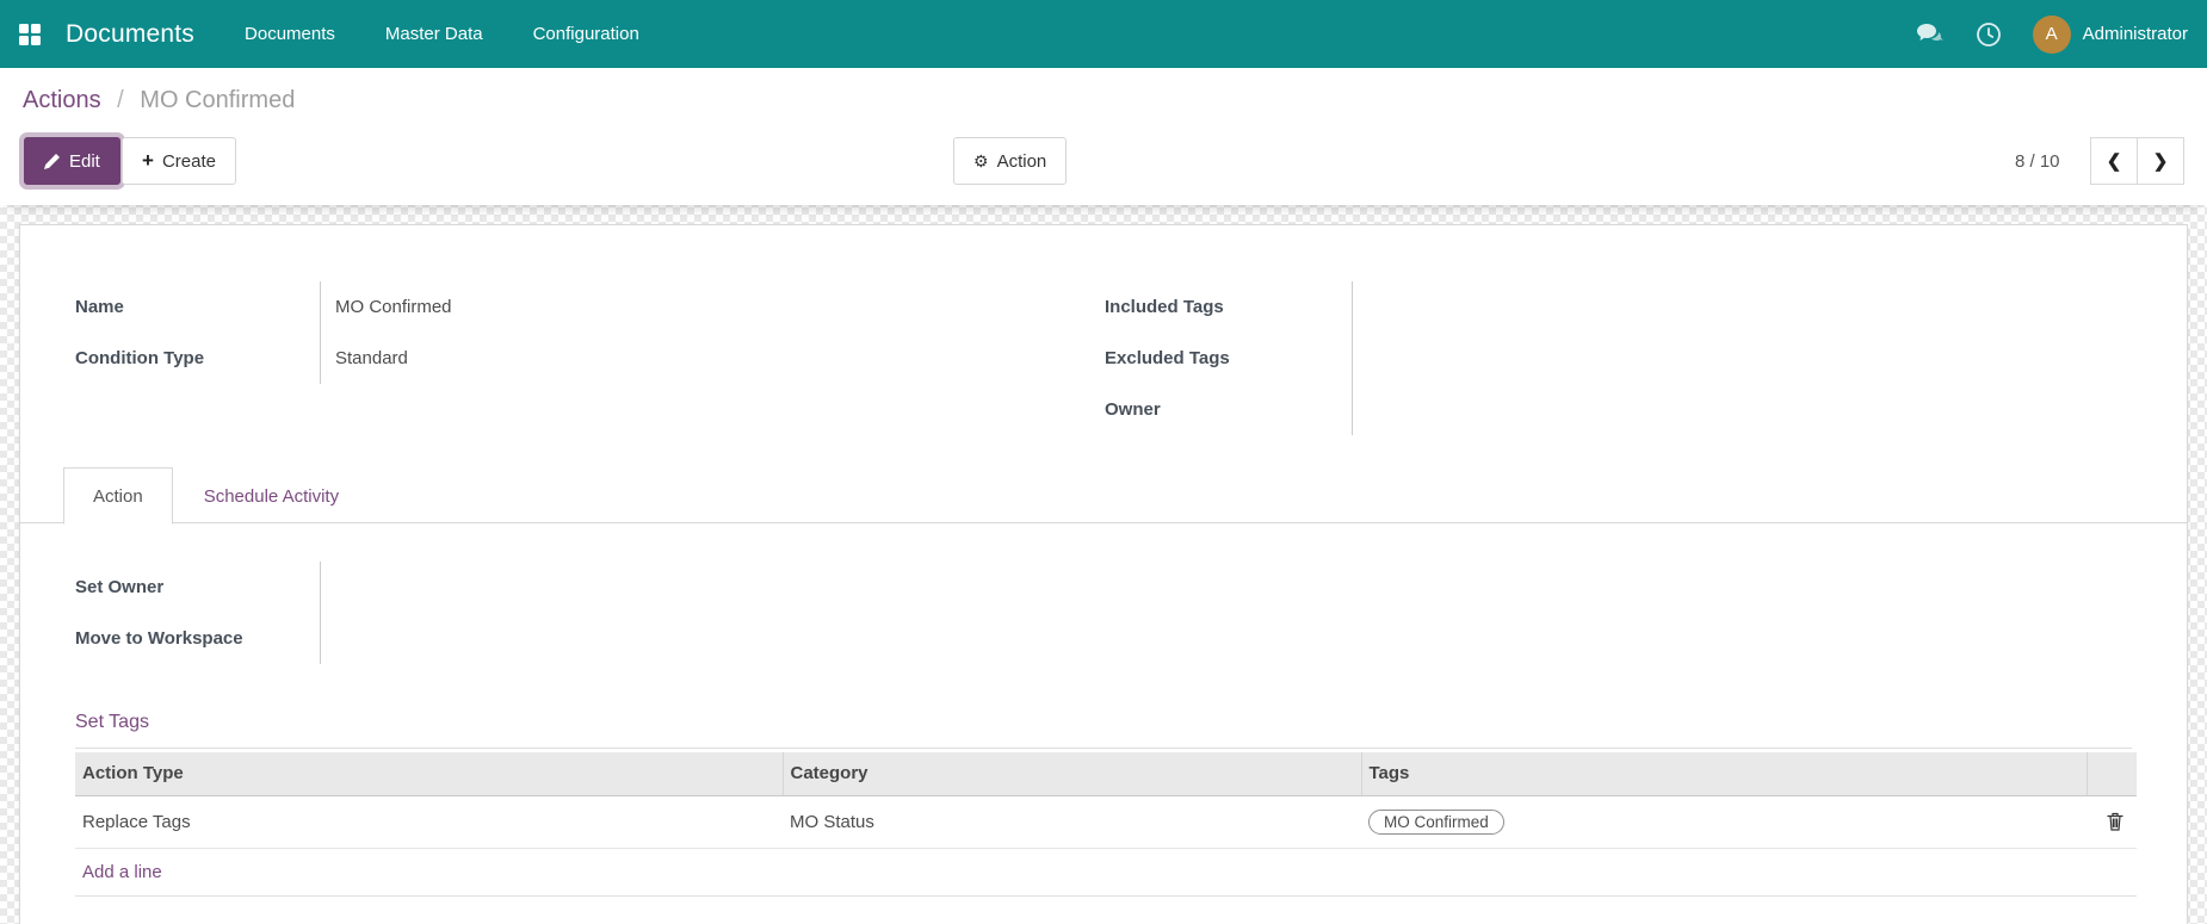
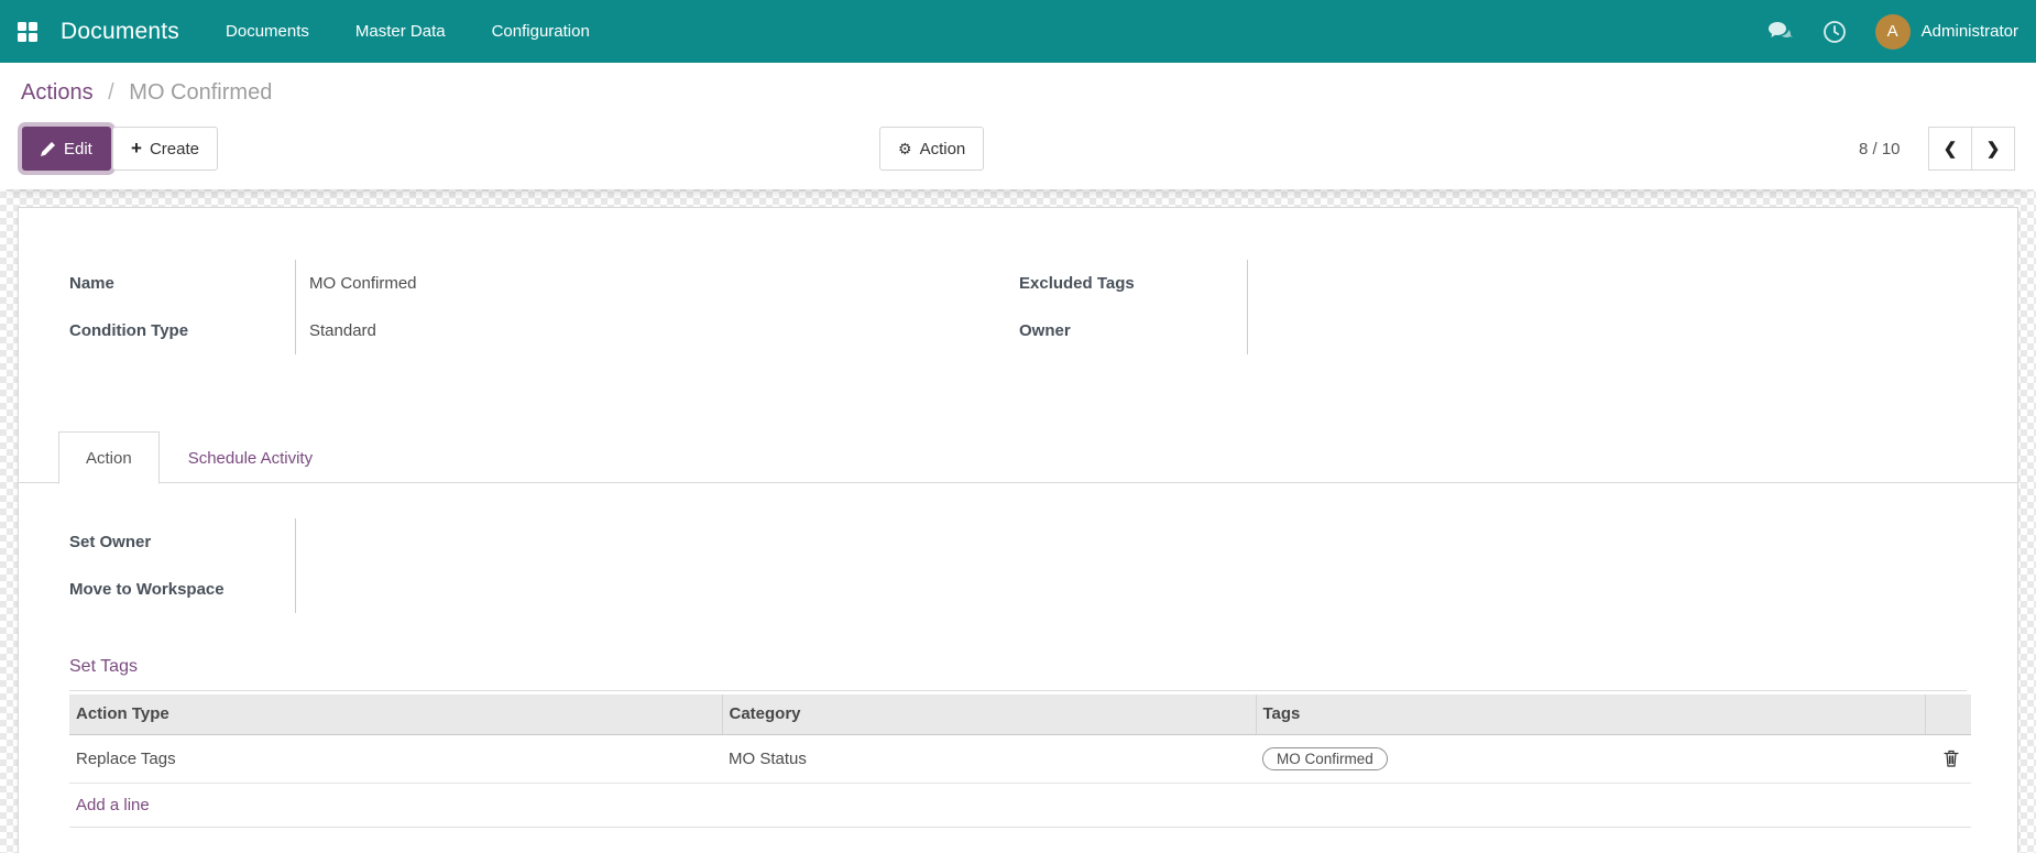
  Documents
  Documents
  Master Data
  Configuration
  A
  Administrator
  Actions / MO Confirmed
  Edit
  +
  Create
  ⚙
  Action
  8 / 10
  ❮
  ❯
  Name	MO Confirmed
  Condition Type	Standard
- Included Tags
  Excluded Tags
  Owner
  Action
  Schedule Activity
  Set Owner
  Move to Workspace
  Set Tags
  Action Type	Category	Tags
  Replace Tags	MO Status	MO Confirmed
  Add a line
